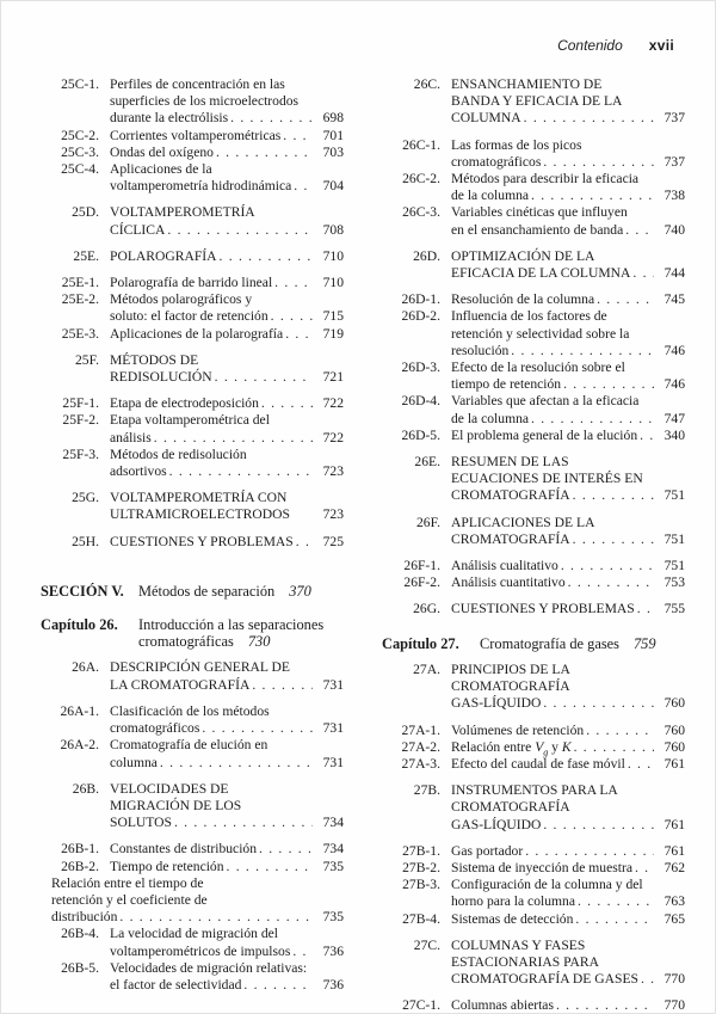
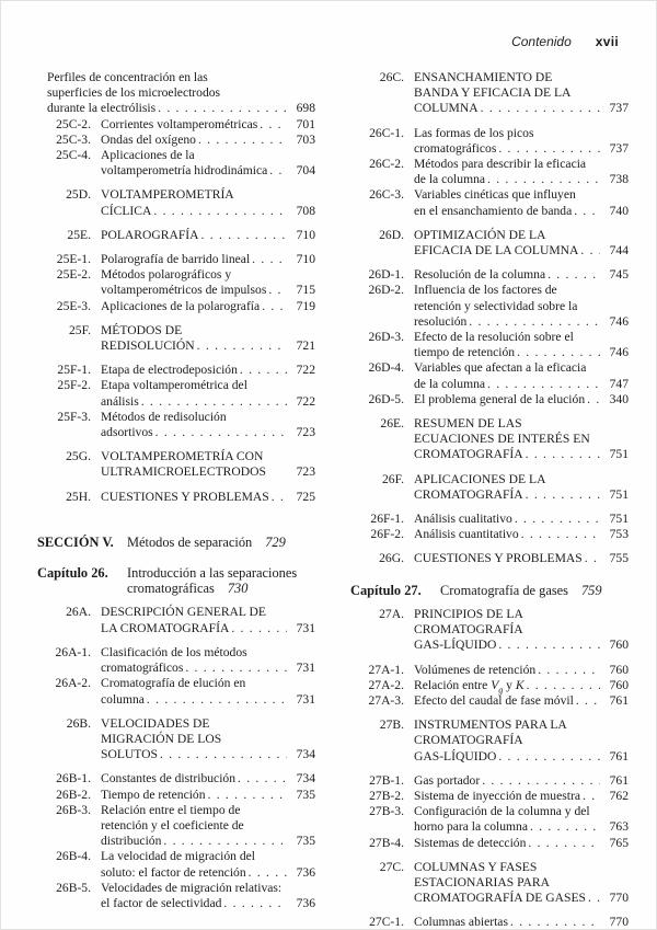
  Contenido
  xvii
- 25C-1.
  Perfiles de concentración en las
  superficies de los microelectrodos
  durante la electrólisis
  698
  25C-2.
  Corrientes voltamperométricas
  701
  25C-3.
  Ondas del oxígeno
  703
  25C-4.
  Aplicaciones de la
  voltamperometría hidrodinámica
  704
  25D.
  VOLTAMPEROMETRÍA
  CÍCLICA
  708
  25E.
  POLAROGRAFÍA
  710
  25E-1.
  Polarografía de barrido lineal
  710
  25E-2.
  Métodos polarográficos y
- soluto: el factor de retención
+ voltamperométricos de impulsos
  715
  25E-3.
  Aplicaciones de la polarografía
  719
  25F.
  MÉTODOS DE
  REDISOLUCIÓN
  721
  25F-1.
  Etapa de electrodeposición
  722
  25F-2.
  Etapa voltamperométrica del
  análisis
  722
  25F-3.
  Métodos de redisolución
  adsortivos
  723
  25G.
  VOLTAMPEROMETRÍA CON
  ULTRAMICROELECTRODOS
  723
  25H.
  CUESTIONES Y PROBLEMAS
  725
  SECCIÓN V.
  Métodos de separación
- 370
+ 729
  Capítulo 26.
  Introducción a las separaciones
  cromatográficas
  730
  26A.
  DESCRIPCIÓN GENERAL DE
  LA CROMATOGRAFÍA
  731
  26A-1.
  Clasificación de los métodos
  cromatográficos
  731
  26A-2.
  Cromatografía de elución en
  columna
  731
  26B.
  VELOCIDADES DE
  MIGRACIÓN DE LOS
  SOLUTOS
  734
  26B-1.
  Constantes de distribución
  734
  26B-2.
  Tiempo de retención
  735
+ 26B-3.
  Relación entre el tiempo de
  retención y el coeficiente de
  distribución
  735
  26B-4.
  La velocidad de migración del
- voltamperométricos de impulsos
+ soluto: el factor de retención
  736
  26B-5.
  Velocidades de migración relativas:
  el factor de selectividad
  736
  26C.
  ENSANCHAMIENTO DE
  BANDA Y EFICACIA DE LA
  COLUMNA
  737
  26C-1.
  Las formas de los picos
  cromatográficos
  737
  26C-2.
  Métodos para describir la eficacia
  de la columna
  738
  26C-3.
  Variables cinéticas que influyen
  en el ensanchamiento de banda
  740
  26D.
  OPTIMIZACIÓN DE LA
  EFICACIA DE LA COLUMNA
  744
  26D-1.
  Resolución de la columna
  745
  26D-2.
  Influencia de los factores de
  retención y selectividad sobre la
  resolución
  746
  26D-3.
  Efecto de la resolución sobre el
  tiempo de retención
  746
  26D-4.
  Variables que afectan a la eficacia
  de la columna
  747
  26D-5.
  El problema general de la elución
  340
  26E.
  RESUMEN DE LAS
  ECUACIONES DE INTERÉS EN
  CROMATOGRAFÍA
  751
  26F.
  APLICACIONES DE LA
  CROMATOGRAFÍA
  751
  26F-1.
  Análisis cualitativo
  751
  26F-2.
  Análisis cuantitativo
  753
  26G.
  CUESTIONES Y PROBLEMAS
  755
  Capítulo 27.
  Cromatografía de gases
  759
  27A.
  PRINCIPIOS DE LA
  CROMATOGRAFÍA
  GAS-LÍQUIDO
  760
  27A-1.
  Volúmenes de retención
  760
  27A-2.
  Relación entre Vg y K
  760
  27A-3.
  Efecto del caudal de fase móvil
  761
  27B.
  INSTRUMENTOS PARA LA
  CROMATOGRAFÍA
  GAS-LÍQUIDO
  761
  27B-1.
  Gas portador
  761
  27B-2.
  Sistema de inyección de muestra
  762
  27B-3.
  Configuración de la columna y del
  horno para la columna
  763
  27B-4.
  Sistemas de detección
  765
  27C.
  COLUMNAS Y FASES
  ESTACIONARIAS PARA
  CROMATOGRAFÍA DE GASES
  770
  27C-1.
  Columnas abiertas
  770
